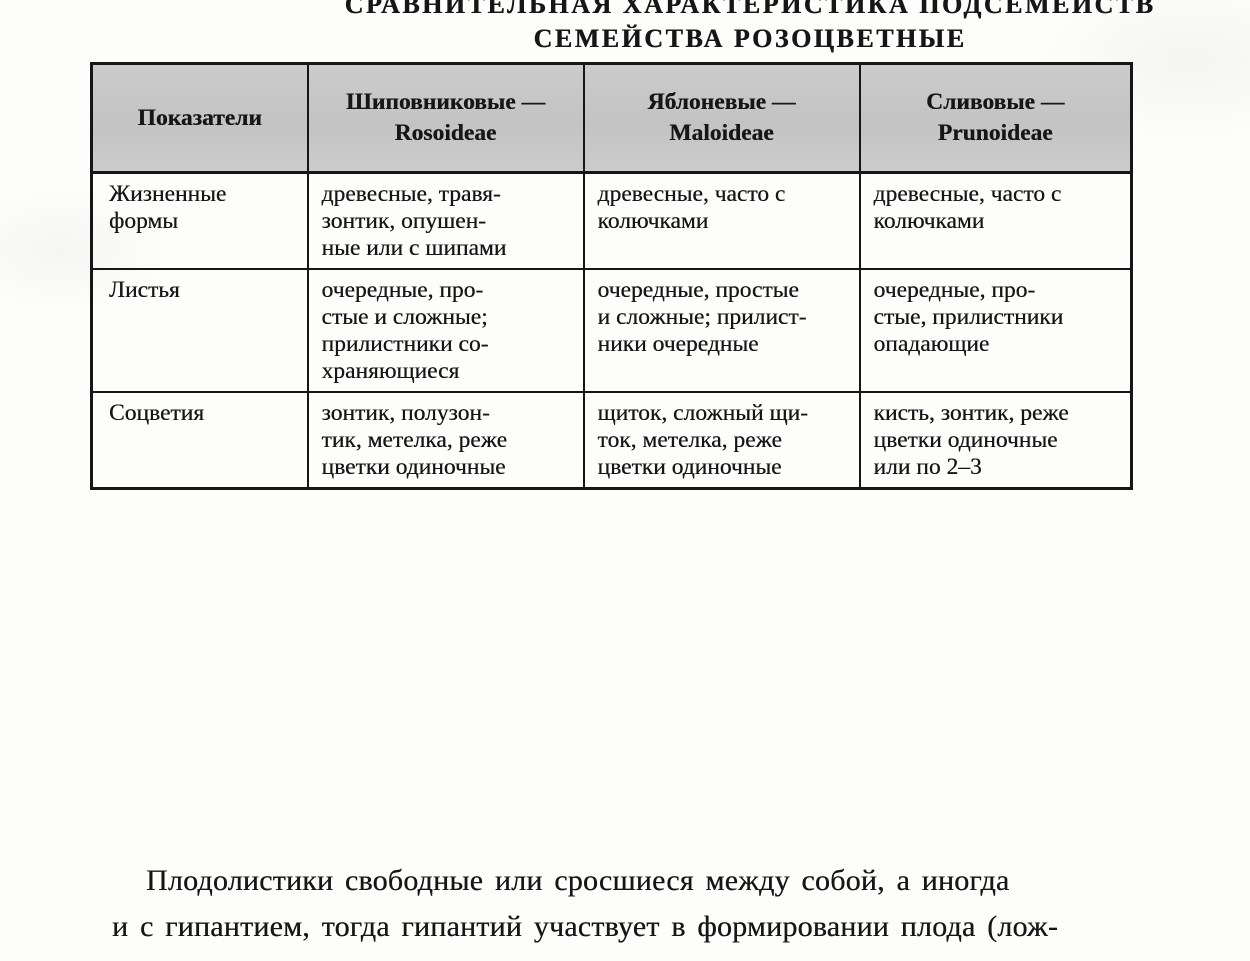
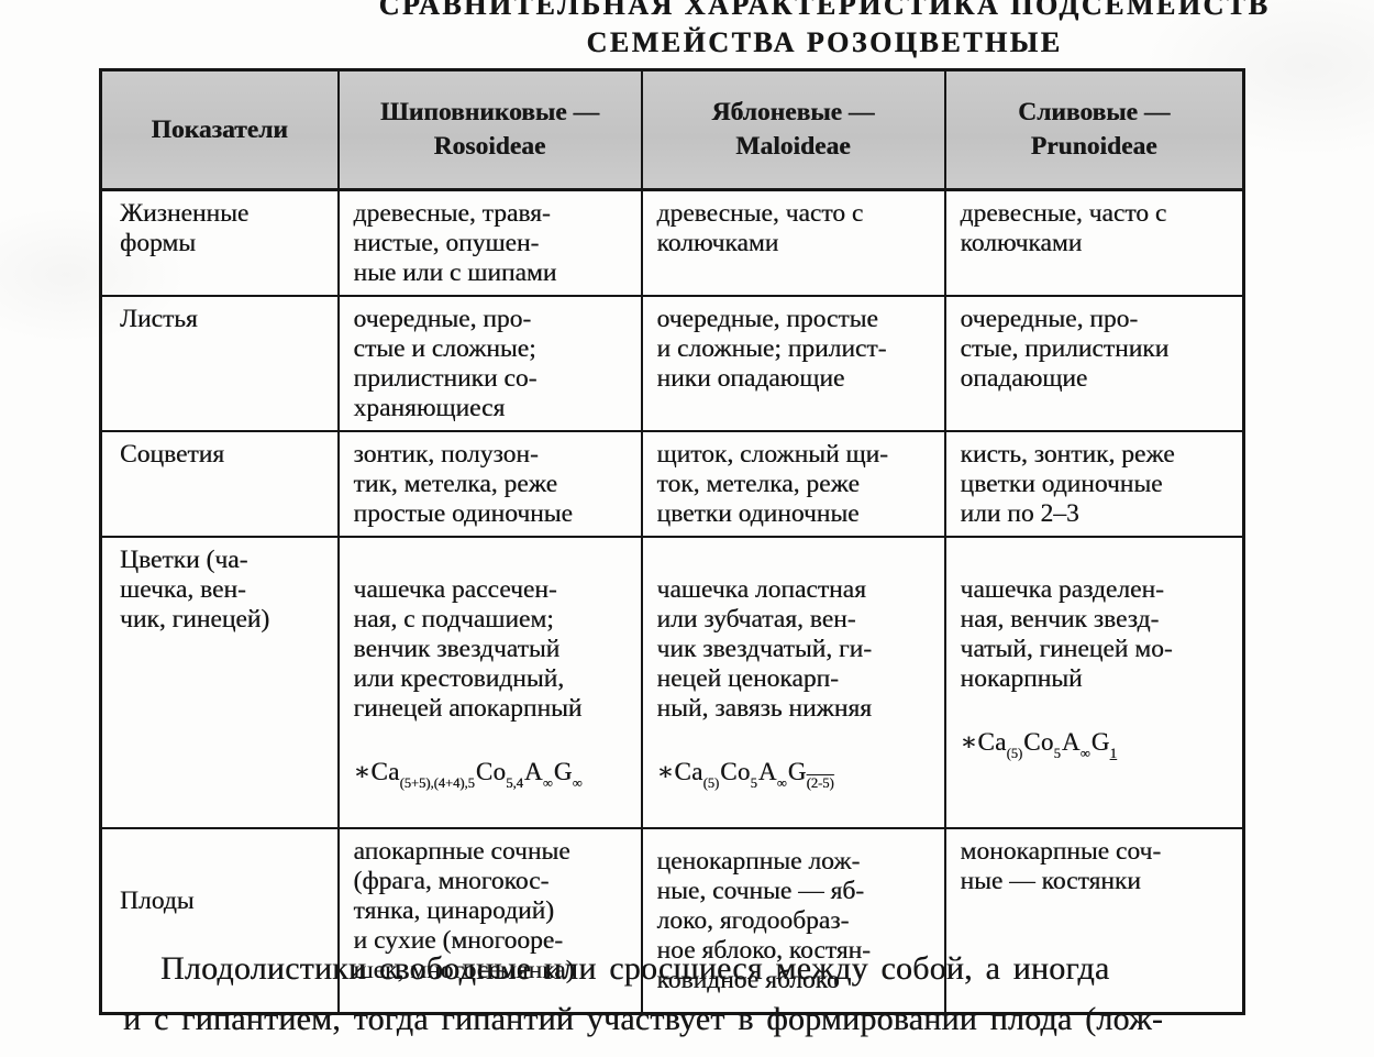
  СРАВНИТЕЛЬНАЯ ХАРАКТЕРИСТИКА ПОДСЕМЕЙСТВ
  СЕМЕЙСТВА РОЗОЦВЕТНЫЕ
  Показатели	Шиповниковые — Rosoideae	Яблоневые — Maloideae	Сливовые — Prunoideae
- Жизненные формы	древесные, травя- зонтик, опушен- ные или с шипами	древесные, часто с колючками	древесные, часто с колючками
+ Жизненные формы	древесные, травя- нистые, опушен- ные или с шипами	древесные, часто с колючками	древесные, часто с колючками
- Листья	очередные, про- стые и сложные; прилистники со- храняющиеся	очередные, простые и сложные; прилист- ники очередные	очередные, про- стые, прилистники опадающие
+ Листья	очередные, про- стые и сложные; прилистники со- храняющиеся	очередные, простые и сложные; прилист- ники опадающие	очередные, про- стые, прилистники опадающие
- Соцветия	зонтик, полузон- тик, метелка, реже цветки одиночные	щиток, сложный щи- ток, метелка, реже цветки одиночные	кисть, зонтик, реже цветки одиночные или по 2–3
+ Соцветия	зонтик, полузон- тик, метелка, реже простые одиночные	щиток, сложный щи- ток, метелка, реже цветки одиночные	кисть, зонтик, реже цветки одиночные или по 2–3
+ Цветки (ча- шечка, вен- чик, гинецей)	чашечка рассечен- ная, с подчашием; венчик звездчатый или крестовидный, гинецей апокарпный ∗Ca(5+5),(4+4),5Co5,4A∞G∞	чашечка лопастная или зубчатая, вен- чик звездчатый, ги- нецей ценокарп- ный, завязь нижняя ∗Ca(5)Co5A∞G(2-5)	чашечка разделен- ная, венчик звезд- чатый, гинецей мо- нокарпный ∗Ca(5)Co5A∞G1
+ Плоды	апокарпные сочные (фрага, многокос- тянка, цинародий) и сухие (многооре- шек, многосемянка)	ценокарпные лож- ные, сочные — яб- локо, ягодообраз- ное яблоко, костян- ковидное яблоко	монокарпные соч- ные — костянки
  Плодолистики свободные или сросшиеся между собой, а иногда
  и с гипантием, тогда гипантий участвует в формировании плода (лож-
